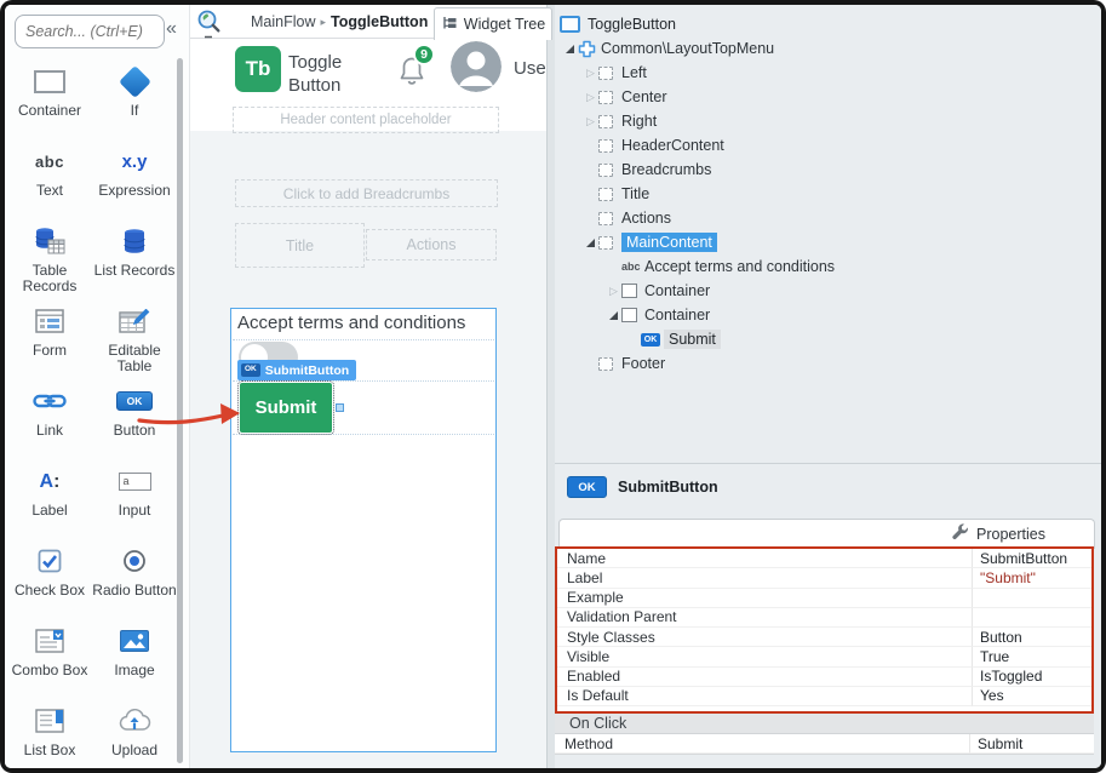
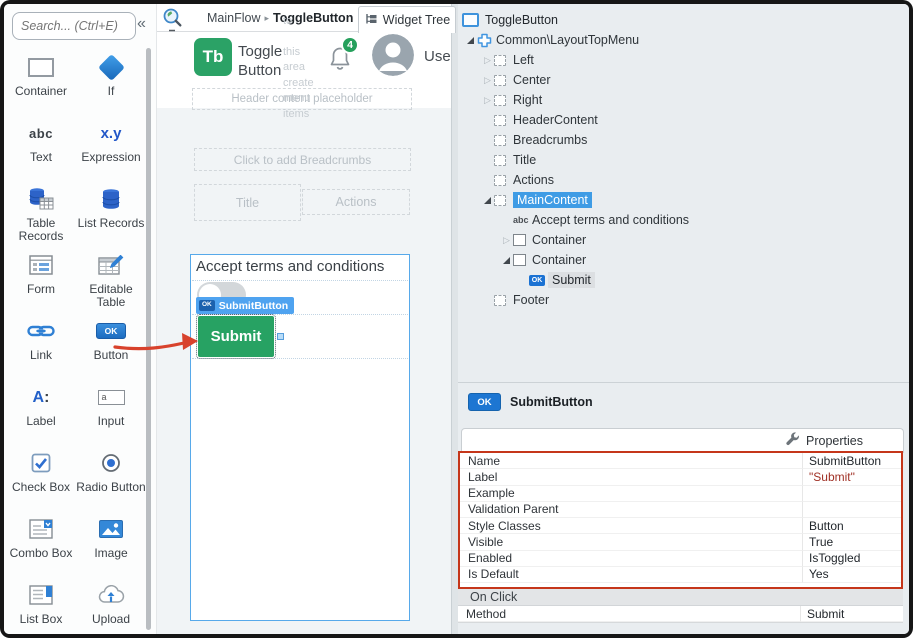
  Search... (Ctrl+E)
  «
  Container
  If
  abc
  Text
  x.y
  Expression
  Table Records
  List Records
  Form
  Editable Table
  Link
  OK
  Button
  A:
  Label
  a
  Input
  Check Box
  Radio Button
  Combo Box
  Image
  List Box
  Upload
  MainFlow
  ▸
  ToggleButton
  Tb
  Toggle
  Button
- 9
+ 4
  Use
+ to
+ this
+ area
+ create
+ menu
+ items
  Header content placeholder
  Click to add Breadcrumbs
  Title
  Actions
  Accept terms and conditions
  SubmitButton
  Submit
  Widget Tree
  ToggleButton
  Common\LayoutTopMenu
  ▷
  Left
  ▷
  Center
  ▷
  Right
  HeaderContent
  Breadcrumbs
  Title
  Actions
  MainContent
  abc
  Accept terms and conditions
  ▷
  Container
  Container
  Submit
  Footer
  OK
  SubmitButton
  Properties
  Name
  SubmitButton
  Label
  "Submit"
  Example
  Validation Parent
  Style Classes
  Button
  Visible
  True
  Enabled
  IsToggled
  Is Default
  Yes
  On Click
  Method
  Submit
